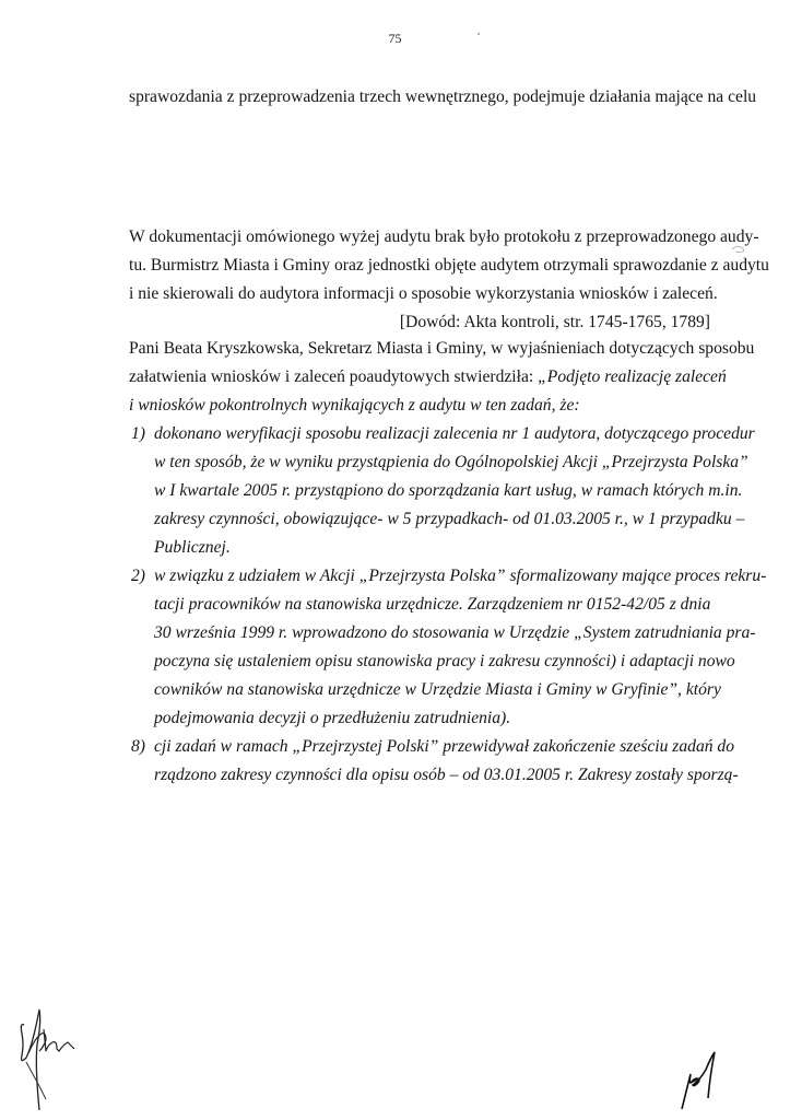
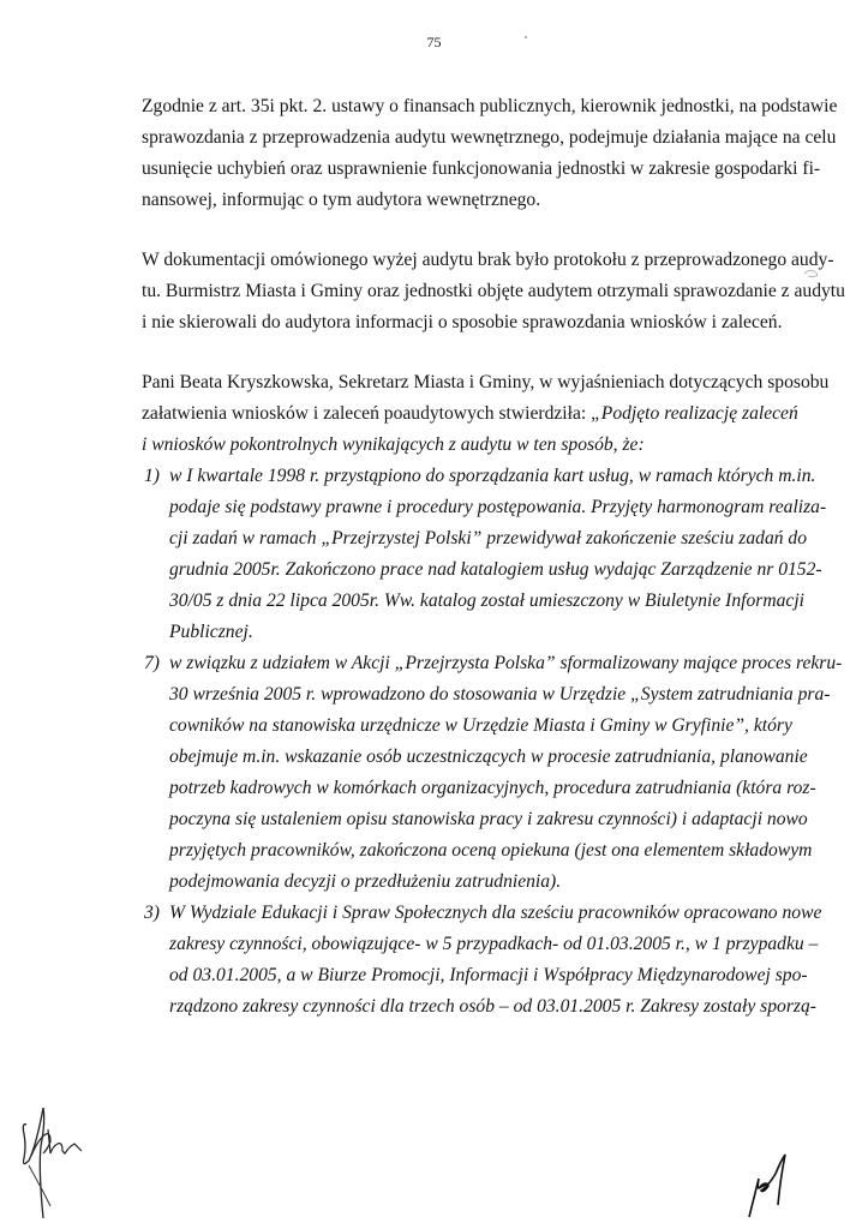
  75
+ Zgodnie z art. 35i pkt. 2. ustawy o finansach publicznych, kierownik jednostki, na podstawie
- sprawozdania z przeprowadzenia trzech wewnętrznego, podejmuje działania mające na celu
+ sprawozdania z przeprowadzenia audytu wewnętrznego, podejmuje działania mające na celu
+ usunięcie uchybień oraz usprawnienie funkcjonowania jednostki w zakresie gospodarki fi-
+ nansowej, informując o tym audytora wewnętrznego.
  W dokumentacji omówionego wyżej audytu brak było protokołu z przeprowadzonego audy-
  tu. Burmistrz Miasta i Gminy oraz jednostki objęte audytem otrzymali sprawozdanie z audytu
- i nie skierowali do audytora informacji o sposobie wykorzystania wniosków i zaleceń.
+ i nie skierowali do audytora informacji o sposobie sprawozdania wniosków i zaleceń.
- [Dowód: Akta kontroli, str. 1745-1765, 1789]
  Pani Beata Kryszkowska, Sekretarz Miasta i Gminy, w wyjaśnieniach dotyczących sposobu
  załatwienia wniosków i zaleceń poaudytowych stwierdziła: „Podjęto realizację zaleceń
- i wniosków pokontrolnych wynikających z audytu w ten zadań, że:
+ i wniosków pokontrolnych wynikających z audytu w ten sposób, że:
  1)
- dokonano weryfikacji sposobu realizacji zalecenia nr 1 audytora, dotyczącego procedur
- w ten sposób, że w wyniku przystąpienia do Ogólnopolskiej Akcji „Przejrzysta Polska”
- w I kwartale 2005 r. przystąpiono do sporządzania kart usług, w ramach których m.in.
+ w I kwartale 1998 r. przystąpiono do sporządzania kart usług, w ramach których m.in.
+ podaje się podstawy prawne i procedury postępowania. Przyjęty harmonogram realiza-
- zakresy czynności, obowiązujące- w 5 przypadkach- od 01.03.2005 r., w 1 przypadku –
+ cji zadań w ramach „Przejrzystej Polski” przewidywał zakończenie sześciu zadań do
+ grudnia 2005r. Zakończono prace nad katalogiem usług wydając Zarządzenie nr 0152-
+ 30/05 z dnia 22 lipca 2005r. Ww. katalog został umieszczony w Biuletynie Informacji
  Publicznej.
- 2)
+ 7)
  w związku z udziałem w Akcji „Przejrzysta Polska” sformalizowany mające proces rekru-
- tacji pracowników na stanowiska urzędnicze. Zarządzeniem nr 0152-42/05 z dnia
- 30 września 1999 r. wprowadzono do stosowania w Urzędzie „System zatrudniania pra-
+ 30 września 2005 r. wprowadzono do stosowania w Urzędzie „System zatrudniania pra-
- poczyna się ustaleniem opisu stanowiska pracy i zakresu czynności) i adaptacji nowo
+ cowników na stanowiska urzędnicze w Urzędzie Miasta i Gminy w Gryfinie”, który
+ obejmuje m.in. wskazanie osób uczestniczących w procesie zatrudniania, planowanie
+ potrzeb kadrowych w komórkach organizacyjnych, procedura zatrudniania (która roz-
- cowników na stanowiska urzędnicze w Urzędzie Miasta i Gminy w Gryfinie”, który
+ poczyna się ustaleniem opisu stanowiska pracy i zakresu czynności) i adaptacji nowo
+ przyjętych pracowników, zakończona oceną opiekuna (jest ona elementem składowym
  podejmowania decyzji o przedłużeniu zatrudnienia).
- 8)
+ 3)
+ W Wydziale Edukacji i Spraw Społecznych dla sześciu pracowników opracowano nowe
- cji zadań w ramach „Przejrzystej Polski” przewidywał zakończenie sześciu zadań do
+ zakresy czynności, obowiązujące- w 5 przypadkach- od 01.03.2005 r., w 1 przypadku –
+ od 03.01.2005, a w Biurze Promocji, Informacji i Współpracy Międzynarodowej spo-
- rządzono zakresy czynności dla opisu osób – od 03.01.2005 r. Zakresy zostały sporzą-
+ rządzono zakresy czynności dla trzech osób – od 03.01.2005 r. Zakresy zostały sporzą-
